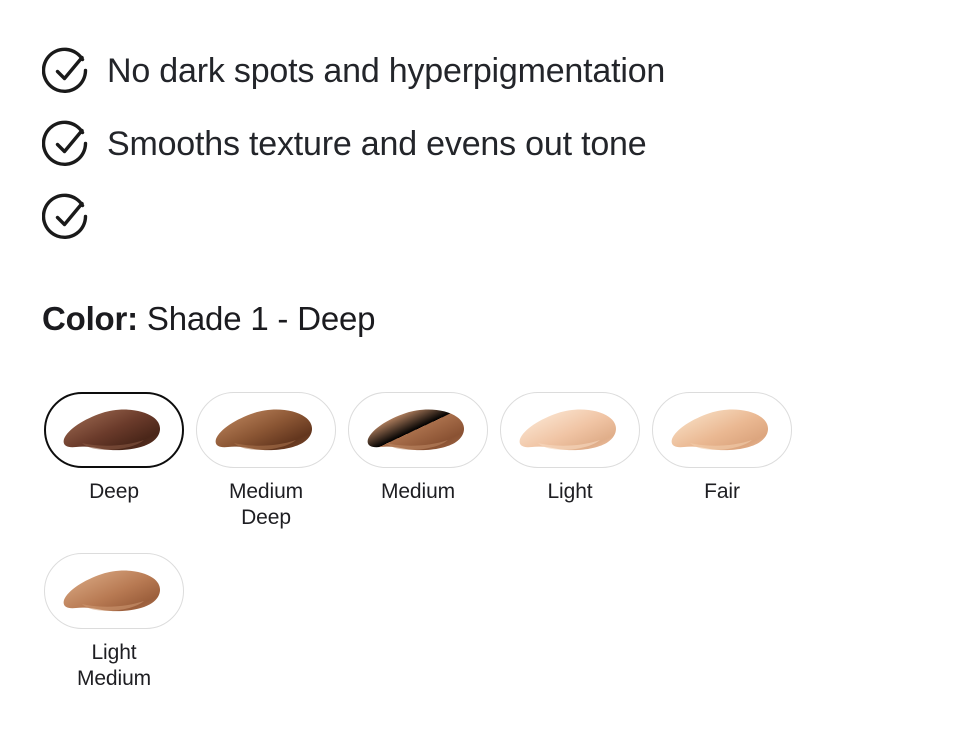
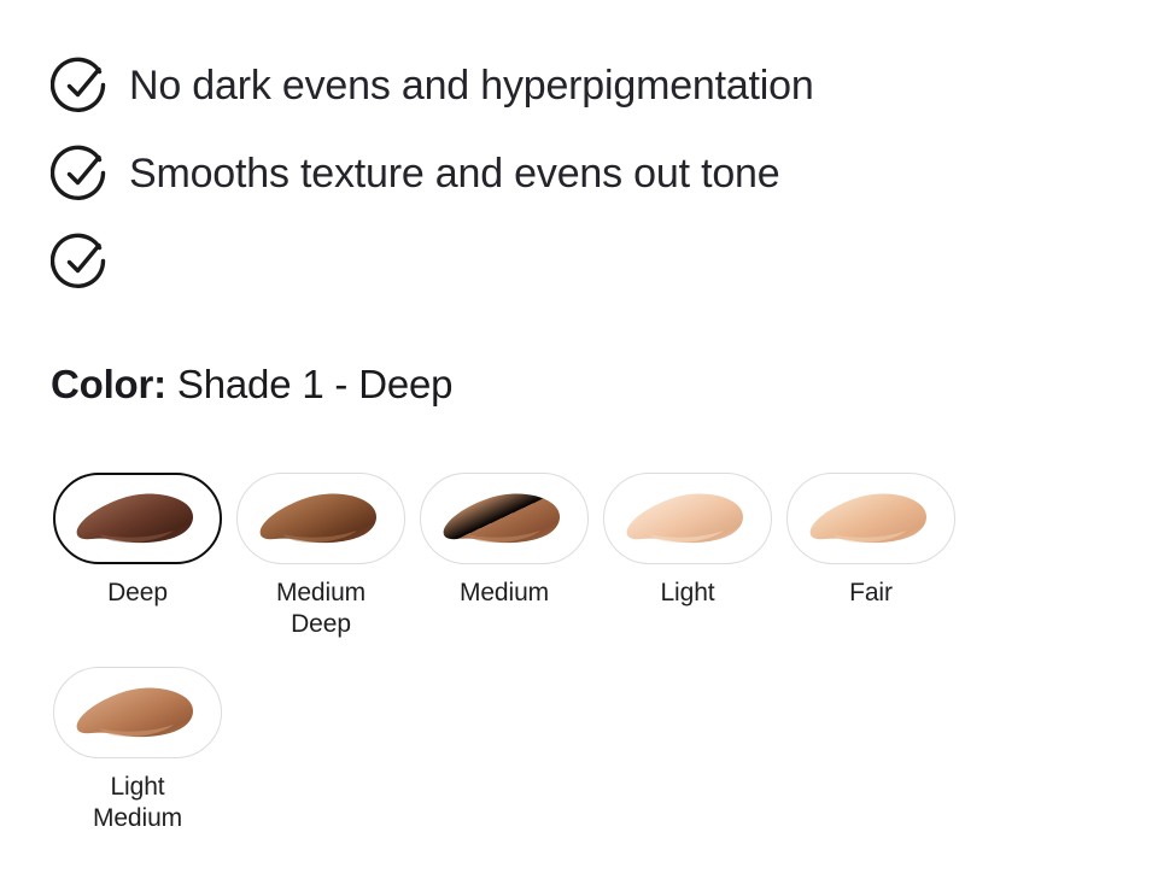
- No dark spots and hyperpigmentation
+ No dark evens and hyperpigmentation
  Smooths texture and evens out tone
  Color: Shade 1 - Deep
  Deep
  Medium
  Deep
  Medium
  Light
  Fair
  Light
  Medium
